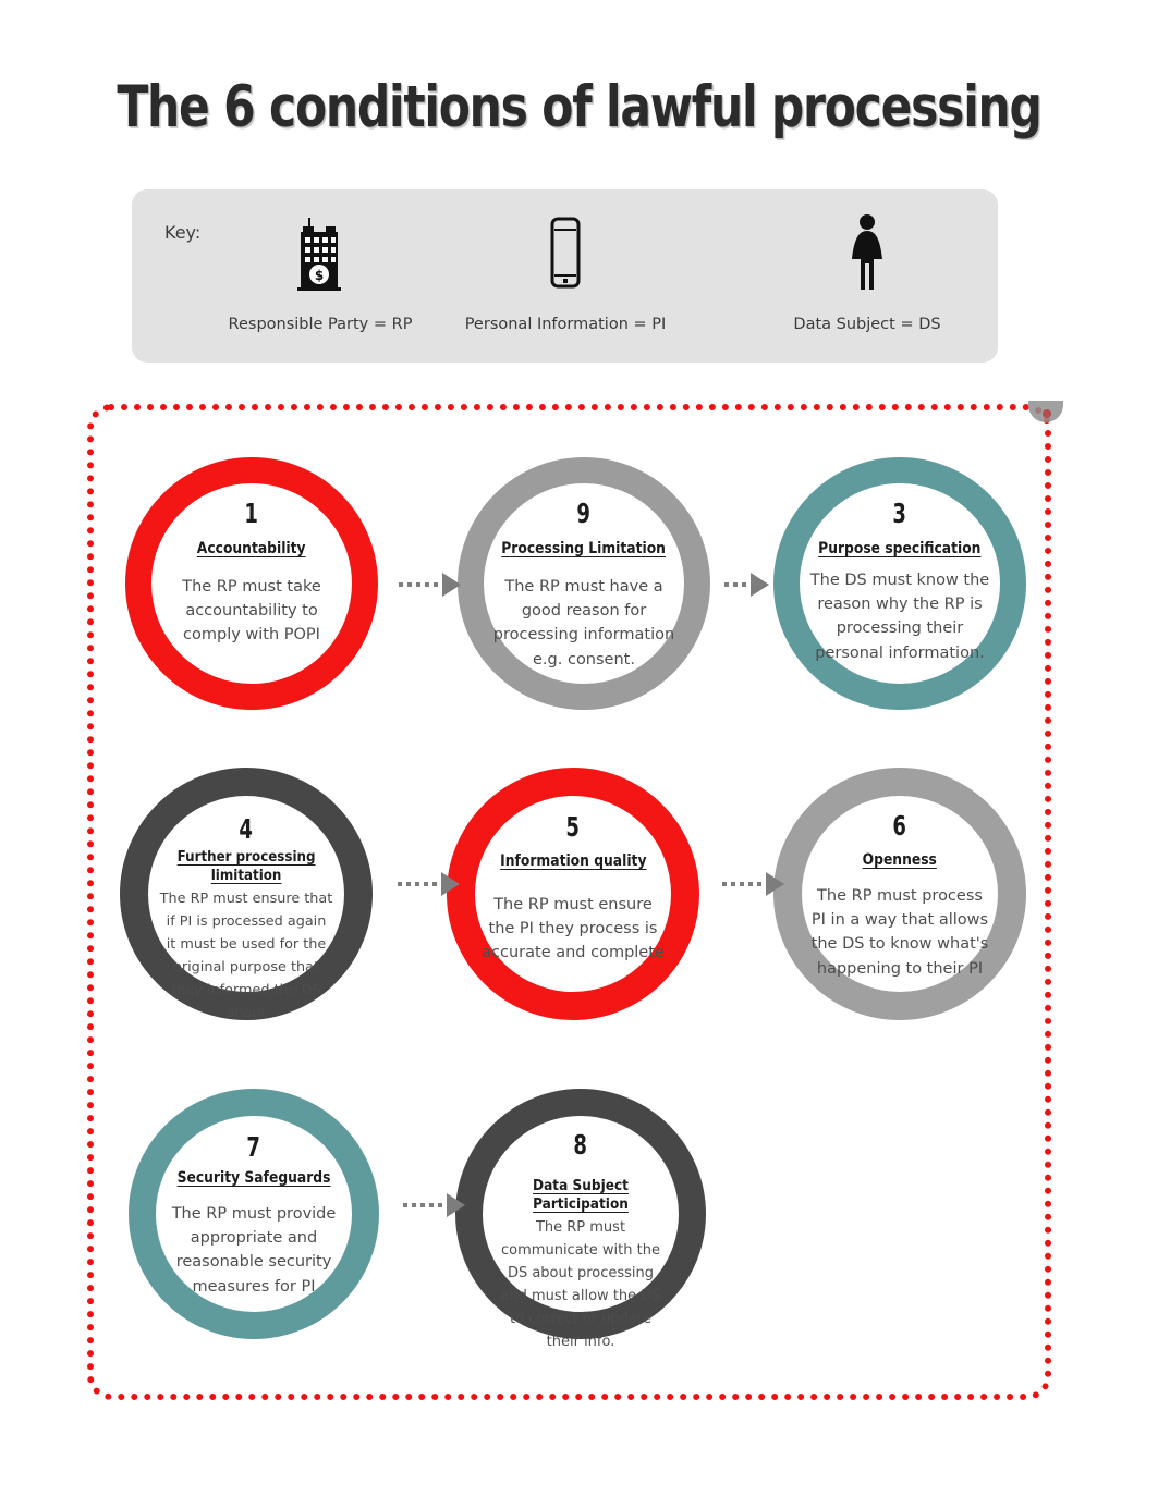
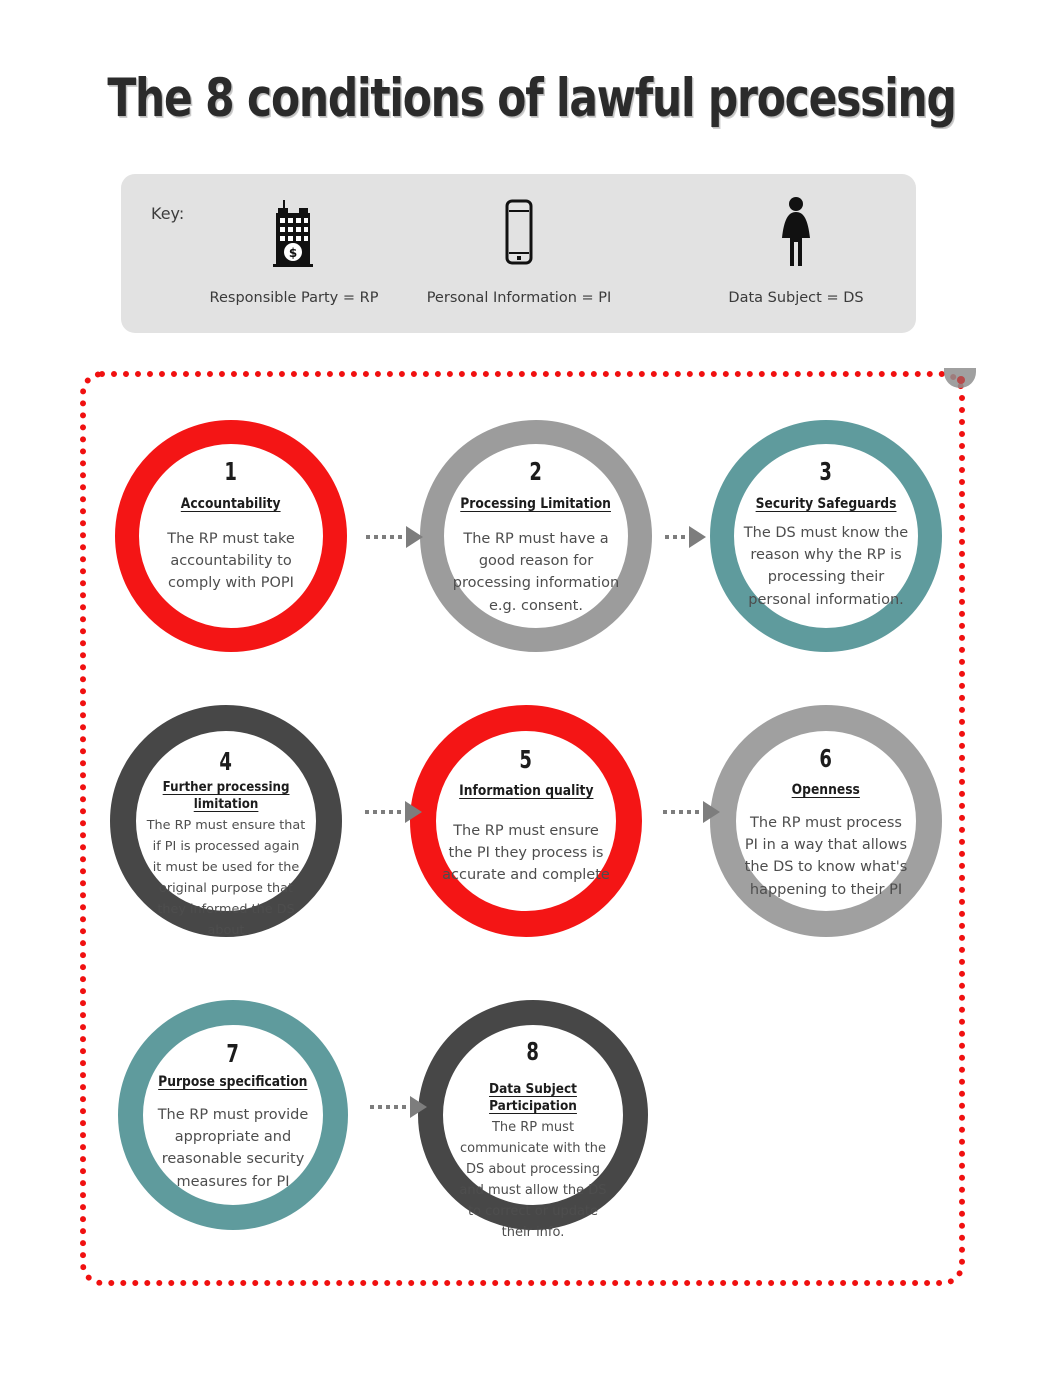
- The 6 conditions of lawful processing
+ The 8 conditions of lawful processing
  Key:
  $
  Responsible Party = RP
  Personal Information = PI
  Data Subject = DS
  1
  Accountability
  The RP must take
  accountability to
  comply with POPI
- 9
+ 2
  Processing Limitation
  The RP must have a
  good reason for
  processing information
  e.g. consent.
  3
- Purpose specification
+ Security Safeguards
  The DS must know the
  reason why the RP is
  processing their
  personal information.
  4
  Further processing
  limitation
  The RP must ensure that
  if PI is processed again
  it must be used for the
  original purpose that
  they informed the DS
  about
  5
  Information quality
  The RP must ensure
  the PI they process is
  accurate and complete
  6
  Openness
  The RP must process
  PI in a way that allows
  the DS to know what's
  happening to their PI
  7
- Security Safeguards
+ Purpose specification
  The RP must provide
  appropriate and
  reasonable security
  measures for PI
  8
  Data Subject Participation
  The RP must
  communicate with the
  DS about processing
  and must allow the DS
  to correct or update
  their info.
